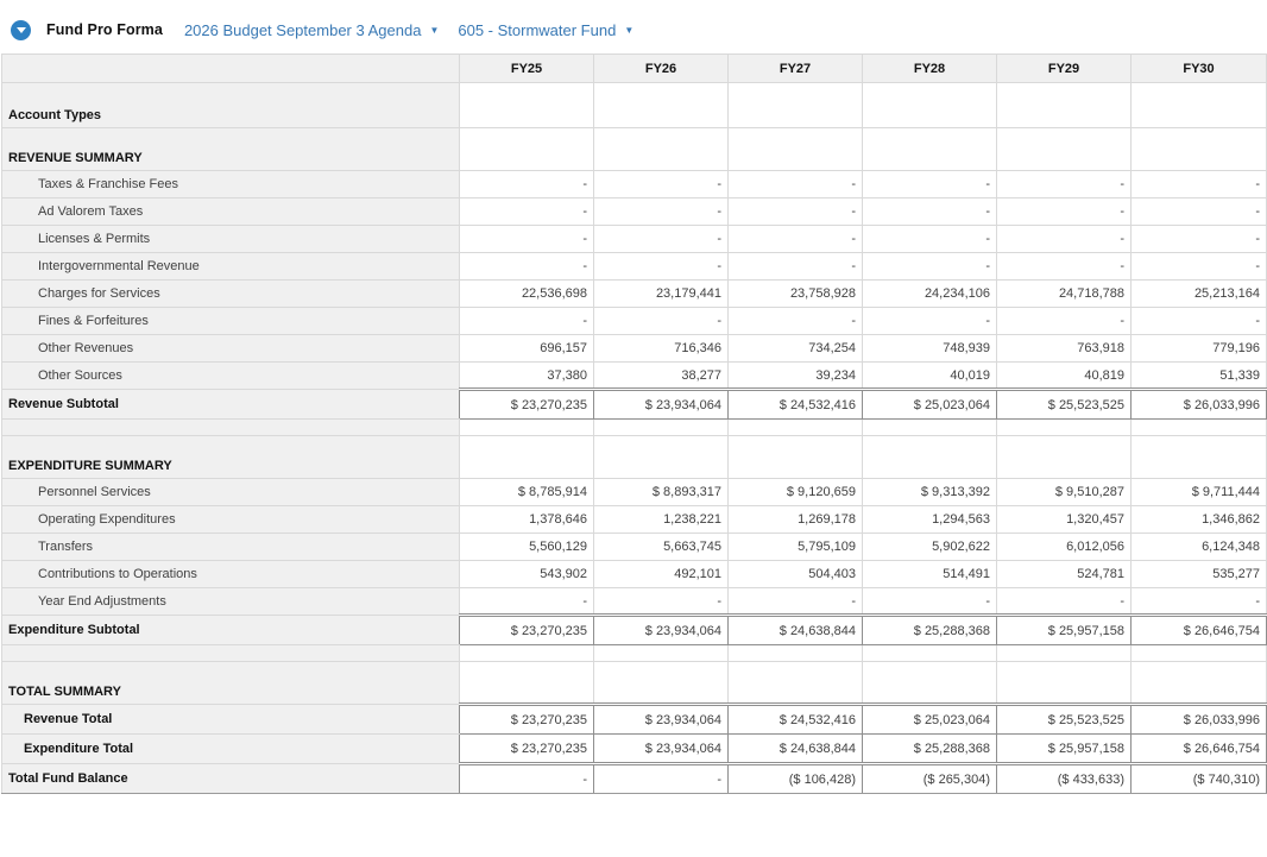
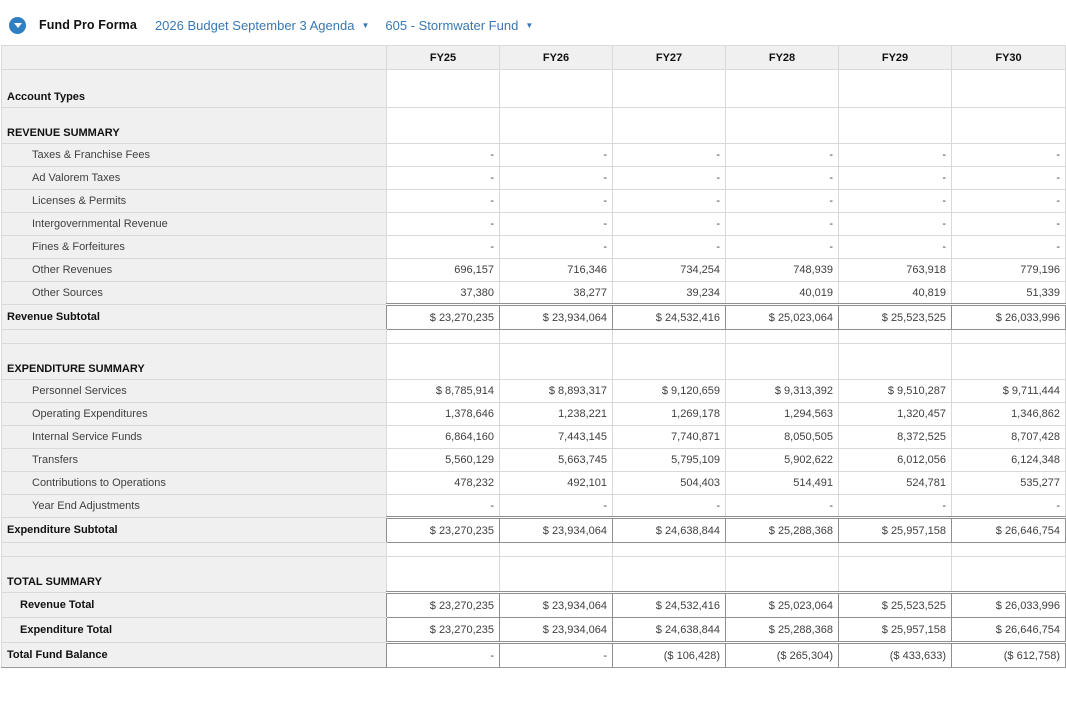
  Fund Pro Forma
  2026 Budget September 3 Agenda
  ▼
  605 - Stormwater Fund
  ▼
  	FY25	FY26	FY27	FY28	FY29	FY30
  Account Types
  REVENUE SUMMARY
  Taxes & Franchise Fees	-	-	-	-	-	-
  Ad Valorem Taxes	-	-	-	-	-	-
  Licenses & Permits	-	-	-	-	-	-
  Intergovernmental Revenue	-	-	-	-	-	-
- Charges for Services	22,536,698	23,179,441	23,758,928	24,234,106	24,718,788	25,213,164
  Fines & Forfeitures	-	-	-	-	-	-
  Other Revenues	696,157	716,346	734,254	748,939	763,918	779,196
  Other Sources	37,380	38,277	39,234	40,019	40,819	51,339
  Revenue Subtotal	$ 23,270,235	$ 23,934,064	$ 24,532,416	$ 25,023,064	$ 25,523,525	$ 26,033,996
  EXPENDITURE SUMMARY
  Personnel Services	$ 8,785,914	$ 8,893,317	$ 9,120,659	$ 9,313,392	$ 9,510,287	$ 9,711,444
  Operating Expenditures	1,378,646	1,238,221	1,269,178	1,294,563	1,320,457	1,346,862
+ Internal Service Funds	6,864,160	7,443,145	7,740,871	8,050,505	8,372,525	8,707,428
  Transfers	5,560,129	5,663,745	5,795,109	5,902,622	6,012,056	6,124,348
- Contributions to Operations	543,902	492,101	504,403	514,491	524,781	535,277
+ Contributions to Operations	478,232	492,101	504,403	514,491	524,781	535,277
  Year End Adjustments	-	-	-	-	-	-
  Expenditure Subtotal	$ 23,270,235	$ 23,934,064	$ 24,638,844	$ 25,288,368	$ 25,957,158	$ 26,646,754
  TOTAL SUMMARY
  Revenue Total	$ 23,270,235	$ 23,934,064	$ 24,532,416	$ 25,023,064	$ 25,523,525	$ 26,033,996
  Expenditure Total	$ 23,270,235	$ 23,934,064	$ 24,638,844	$ 25,288,368	$ 25,957,158	$ 26,646,754
- Total Fund Balance	-	-	($ 106,428)	($ 265,304)	($ 433,633)	($ 740,310)
+ Total Fund Balance	-	-	($ 106,428)	($ 265,304)	($ 433,633)	($ 612,758)
